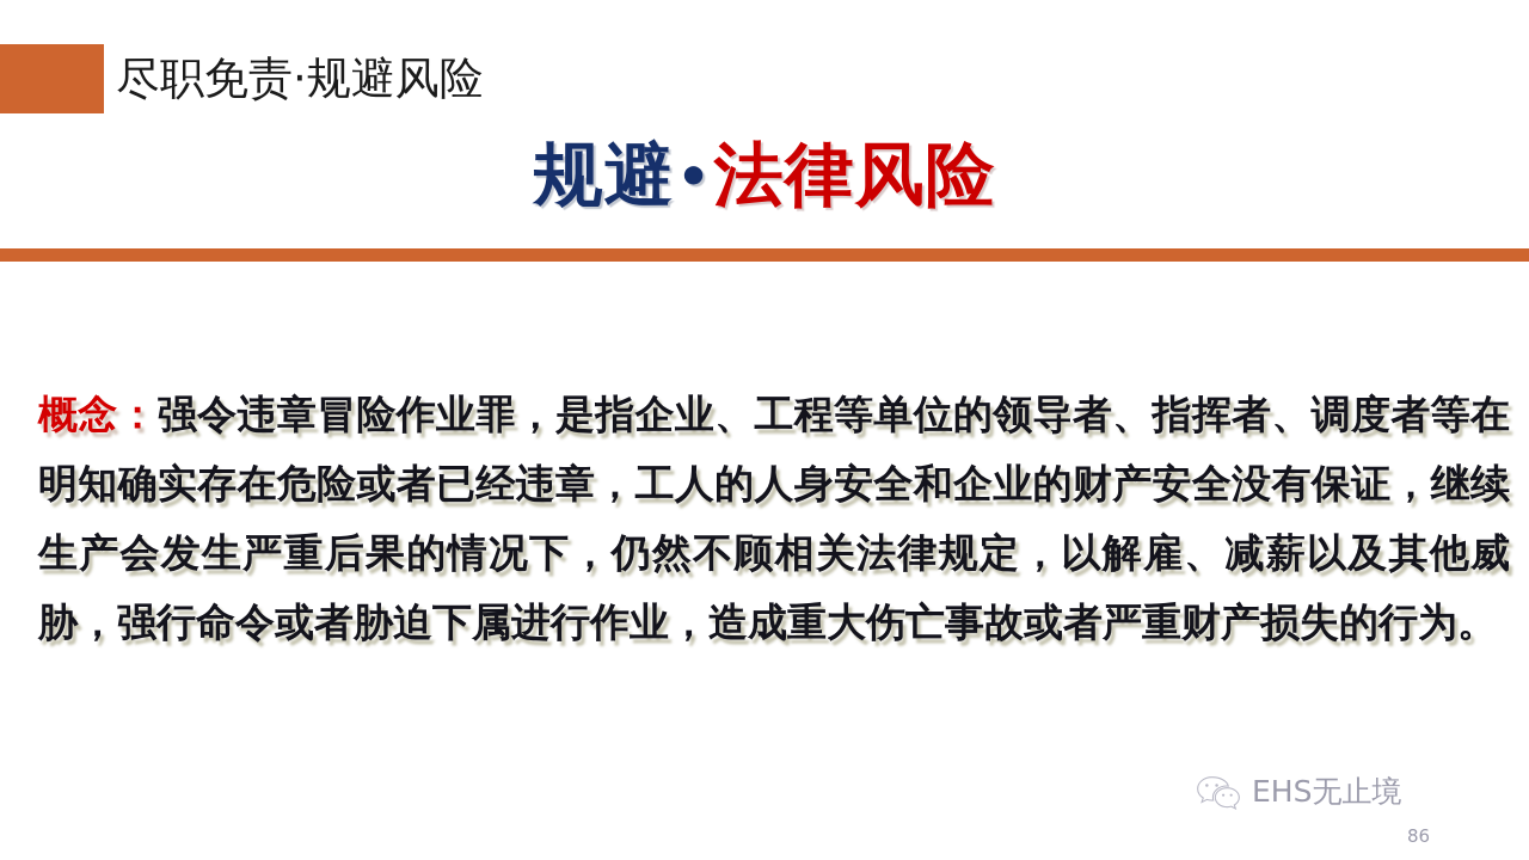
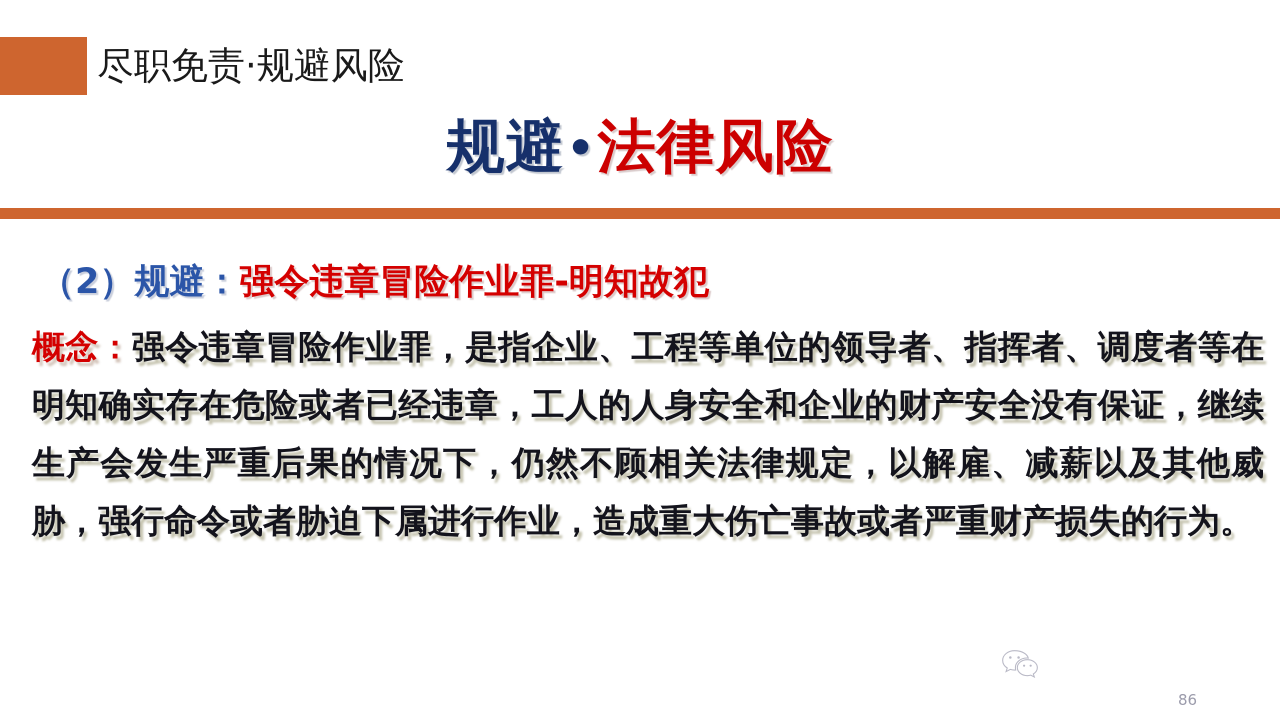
  尽职免责·规避风险
  规避•法律风险
+ （2）规避：强令违章冒险作业罪-明知故犯
  概念：强令违章冒险作业罪，是指企业、工程等单位的领导者、指挥者、调度者等在明知确实存在危险或者已经违章，工人的人身安全和企业的财产安全没有保证，继续生产会发生严重后果的情况下，仍然不顾相关法律规定，以解雇、减薪以及其他威胁，强行命令或者胁迫下属进行作业，造成重大伤亡事故或者严重财产损失的行为。
- EHS无止境
  86
